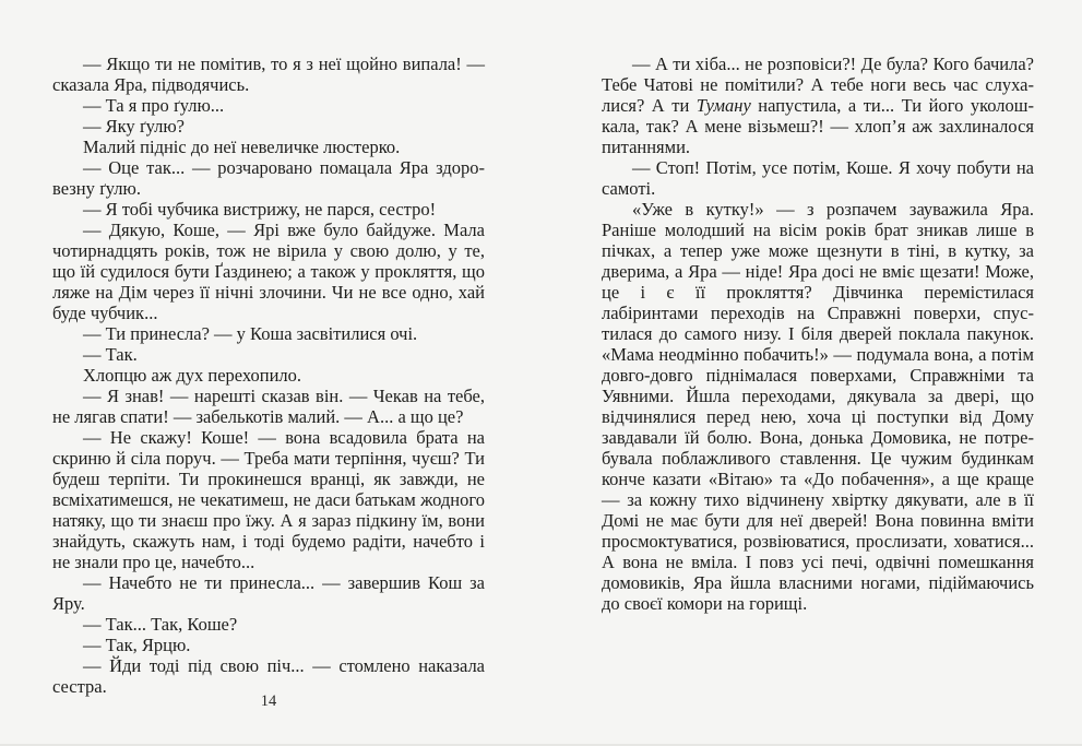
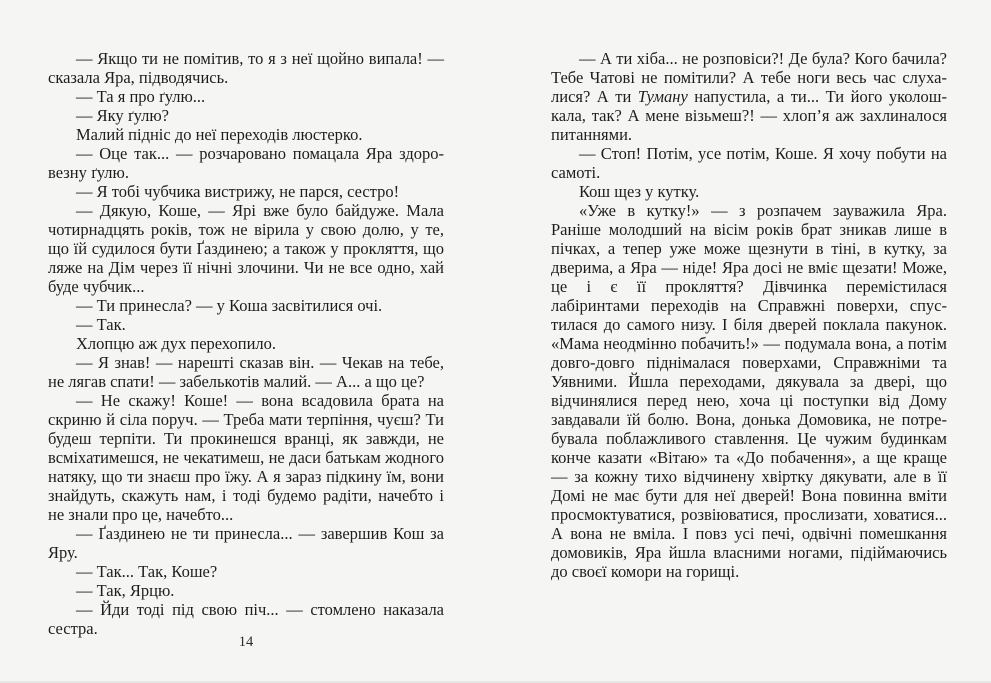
  — Якщо ти не помітив, то я з неї щойно випа­ла! — сказала Яра, підводячись.
  — Та я про ґулю...
  — Яку ґулю?
- Малий підніс до неї невеличке люстерко.
+ Малий підніс до неї переходів люстерко.
  — Оце так... — розчаровано помацала Яра здоро­езну ґулю.
  — Я тобі чубчика вистрижу, не парся, сестро!
  — Дякую, Коше, — Ярі вже було байдуже. Мала чотирнадцять років, тож не вірила у свою долю, у те, що їй судилося бути Ґаздинею; а також у прокляття, що ляже на Дім через її нічні злочини. Чи не все одно, хай буде чубчик...
  — Ти принесла? — у Коша засвітилися очі.
  — Так.
  Хлопцю аж дух перехопило.
  — Я знав! — нарешті сказав він. — Чекав на тебе, не лягав спати! — забелькотів малий. — А... а що це?
  — Не скажу! Коше! — вона всадовила брата на скриню й сіла поруч. — Треба мати терпіння, чуєш? Ти будеш терпіти. Ти прокинешся вранці, як завжди, не всміхатимешся, не чекатимеш, не даси батькам жодного натяку, що ти знаєш про їжу. А я зараз під­кину їм, вони знайдуть, скажуть нам, і тоді будемо радіти, начебто і не знали про це, начебто...
- — Начебто не ти принесла... — завершив Кош за Яру.
+ — Ґаздинею не ти принесла... — завершив Кош за Яру.
  — Так... Так, Коше?
  — Так, Ярцю.
  — Йди тоді під свою піч... — стомлено наказала сестра.
  — А ти хіба... не розповіси?! Де була? Кого бачила? Тебе Чатові не помітили? А тебе ноги весь час слуха­ися? А ти Туману напустила, а ти... Ти його уколош­кала, так? А мене візьмеш?! — хлоп’я аж захлиналося питаннями.
  — Стоп! Потім, усе потім, Коше. Я хочу побути на самоті.
+ Кош щез у кутку.
  «Уже в кутку!» — з розпачем зауважила Яра. Раніше молодший на вісім років брат зникав лише в пічках, а тепер уже може щезнути в тіні, в кутку, за дверима, а Яра — ніде! Яра досі не вміє щезати! Може, це і є її прокляття? Дівчинка перемістилася лабіринтами переходів на Справжні поверхи, спус­тилася до самого низу. І біля дверей поклала пакунок. «Мама неодмінно побачить!» — подумала вона, а по­тім довго-довго піднімалася поверхами, Справжніми та Уявними. Йшла переходами, дякувала за двері, що відчинялися перед нею, хоча ці поступки від Дому завдавали їй болю. Вона, донька Домовика, не потре­бувала поблажливого ставлення. Це чужим будин­кам конче казати «Вітаю» та «До побачення», а ще краще — за кожну тихо відчинену хвіртку дякувати, але в її Домі не має бути для неї дверей! Вона повин­на вміти просмоктуватися, розвіюватися, прослиза­ти, ховатися... А вона не вміла. І повз усі печі, одвічні помешкання домовиків, Яра йшла власними ногами, підіймаючись до своєї комори на горищі.
  14
